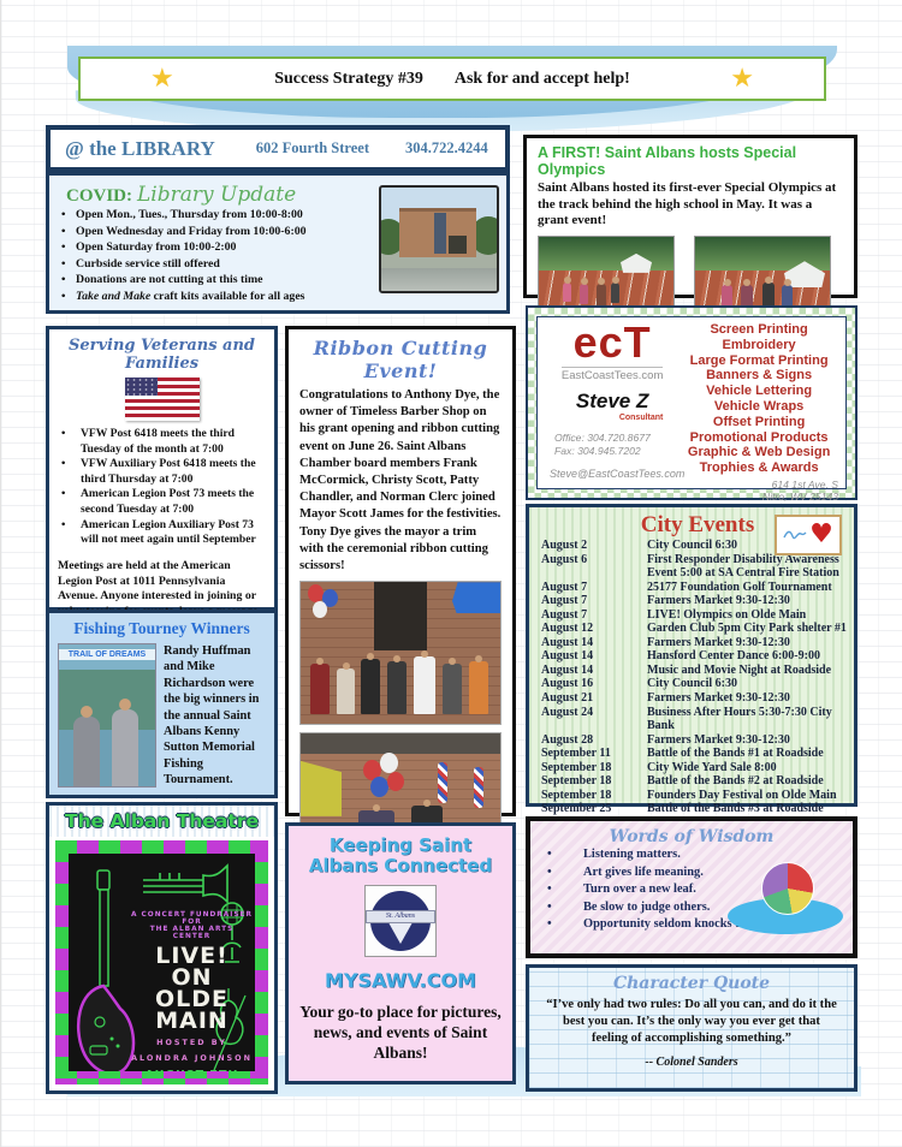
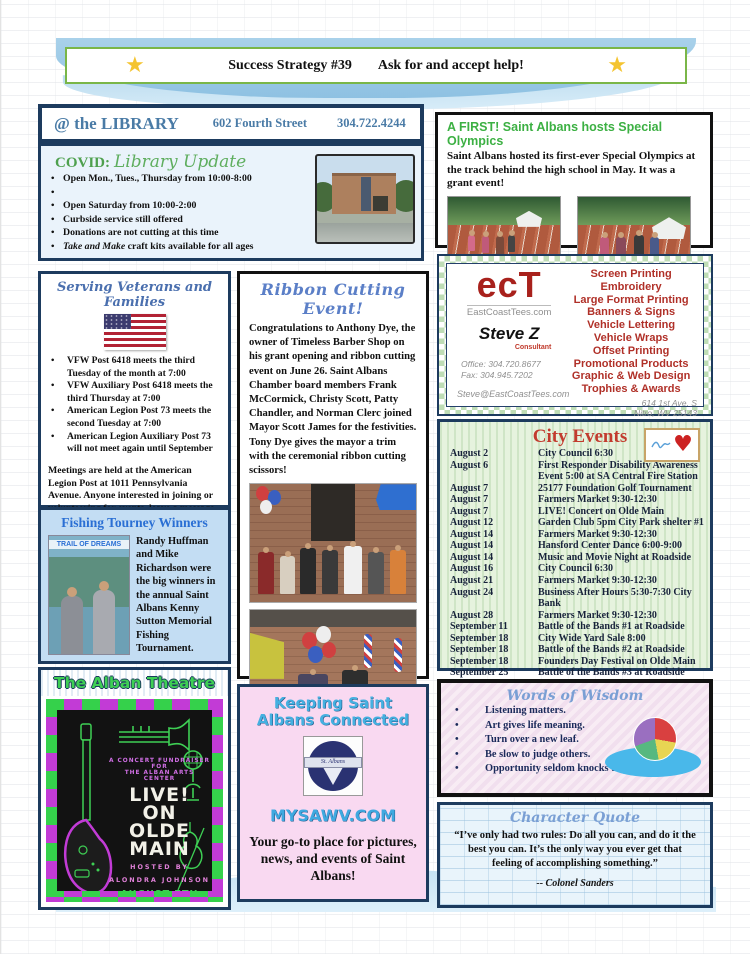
  ★
  Success Strategy #39 Ask for and accept help!
  ★
  @ the LIBRARY
  602 Fourth Street
  304.722.4244
  COVID: Library Update
  •
  Open Mon., Tues., Thursday from 10:00-8:00
  •
- Open Wednesday and Friday from 10:00-6:00
  •
  Open Saturday from 10:00-2:00
  •
  Curbside service still offered
  •
  Donations are not cutting at this time
  •
  Take and Make craft kits available for all ages
  A FIRST! Saint Albans hosts Special Olympics
  Saint Albans hosted its first-ever Special Olympics at the track behind the high school in May. It was a grant event!
  Serving Veterans and Families
  •
  VFW Post 6418 meets the third Tuesday of the month at 7:00
  •
  VFW Auxiliary Post 6418 meets the third Thursday at 7:00
  •
  American Legion Post 73 meets the second Tuesday at 7:00
  •
  American Legion Auxiliary Post 73 will not meet again until September
  Ribbon Cutting Event!
  Congratulations to Anthony Dye, the owner of Timeless Barber Shop on his grant opening and ribbon cutting event on June 26. Saint Albans Chamber board members Frank McCormick, Christy Scott, Patty Chandler, and Norman Clerc joined Mayor Scott James for the festivities. Tony Dye gives the mayor a trim with the ceremonial ribbon cutting scissors!
  ecT
  EastCoastTees.com
  Steve Z
  Office: 304.720.8677
  Fax: 304.945.7202
  Steve@EastCoastTees.co
  Screen Printing
  Embroidery
  Large Format Printing
  Banners & Signs
  Vehicle Lettering
  Vehicle Wraps
  Offset Printing
  Promotional Products
  Graphic & Web Design
  Trophies & Awards
  614 1st Ave. S
  Nitro, WV 25143
  City Events
  ♥
  August 2
  City Council 6:30
  August 6
  First Responder Disability Awareness Event 5:00 at SA Central Fire Station
  August 7
  25177 Foundation Golf Tournament
  August 7
  Farmers Market 9:30-12:30
  August 7
- LIVE! Olympics on Olde Main
+ LIVE! Concert on Olde Main
  August 12
  Garden Club 5pm City Park shelter #1
  August 14
  Farmers Market 9:30-12:30
  August 14
  Hansford Center Dance 6:00-9:00
  August 14
  Music and Movie Night at Roadside
  August 16
  City Council 6:30
  August 21
  Farmers Market 9:30-12:30
  August 24
  Business After Hours 5:30-7:30 City Bank
  August 28
  Farmers Market 9:30-12:30
  September 11
  Battle of the Bands #1 at Roadside
  September 18
  City Wide Yard Sale 8:00
  September 18
  Battle of the Bands #2 at Roadside
  September 18
  Founders Day Festival on Olde Main
  September 25
  Battle of the Bands #3 at Roadside
  Fishing Tourney Winners
  Randy Huffman and Mike Richardson were the big winners in the annual Saint Albans Kenny Sutton Memorial Fishing Tournament.
  The Alban Theatre
  LIVE!
  ON OLDE
  MAIN
  HOSTED BY
  ALONDRA JOHNSON
  Keeping Saint Albans Connected
  MYSAWV.COM
  Your go-to place for pictures, news, and events of Saint Albans!
  Words of Wisdom
  •
  Listening matters.
  •
  Art gives life meaning.
  •
  Turn over a new leaf.
  •
  Be slow to judge others.
  •
  Opportunity seldom knocks
  Character Quote
  “I’ve only had two rules: Do all you can, and do it the best you can. It’s the only way you ever get that feeling of accomplishing something.”
  -- Colonel Sanders
